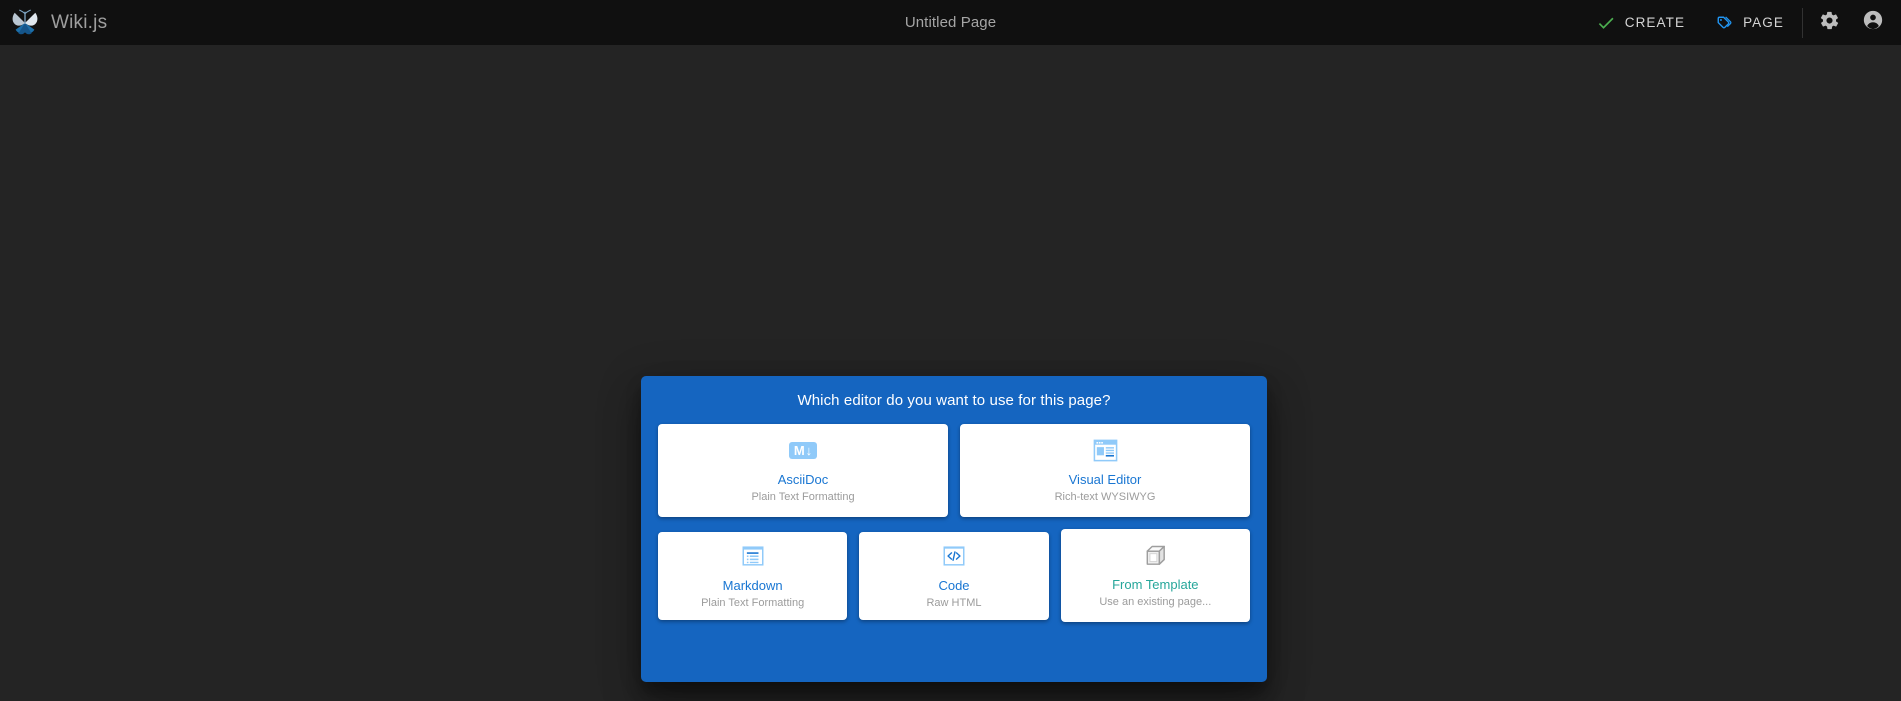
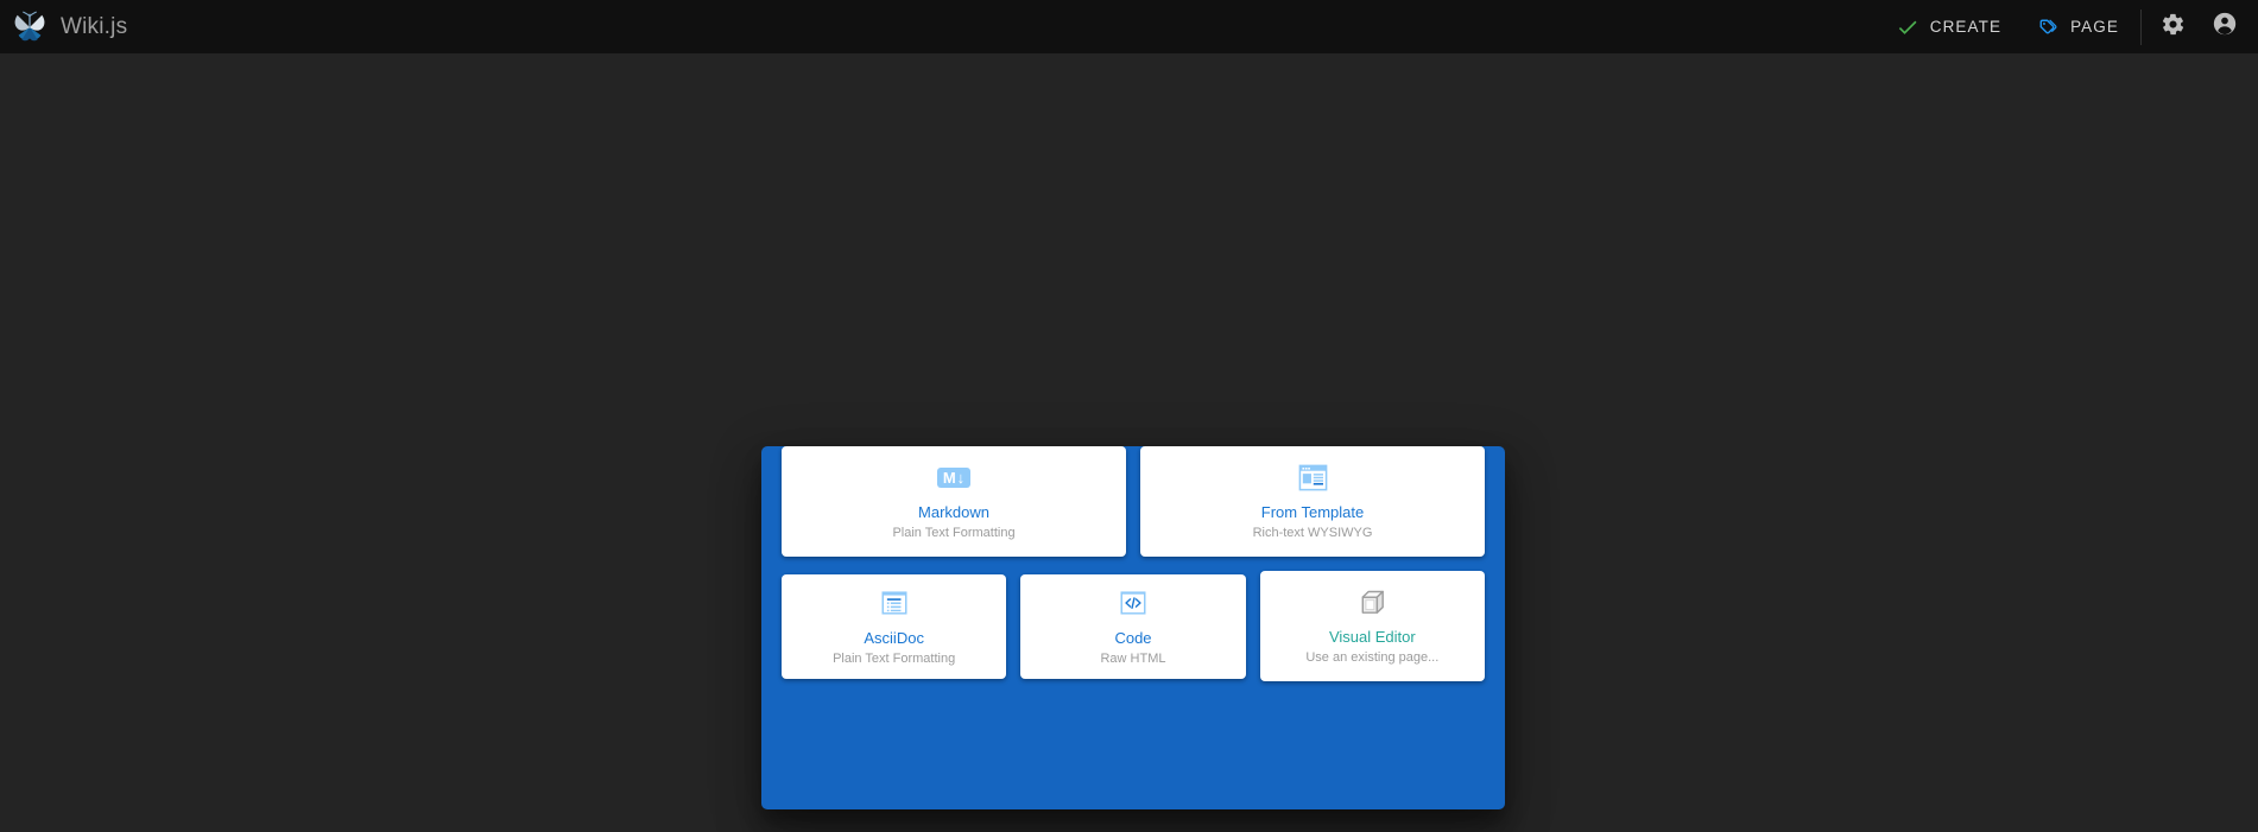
  Wiki.js
- Untitled Page
  CREATE
  PAGE
- Which editor do you want to use for this page?
  M
  ↓
- AsciiDoc
+ Markdown
  Plain Text Formatting
- Visual Editor
+ From Template
  Rich-text WYSIWYG
- Markdown
+ AsciiDoc
  Plain Text Formatting
  Code
  Raw HTML
- From Template
+ Visual Editor
  Use an existing page...
